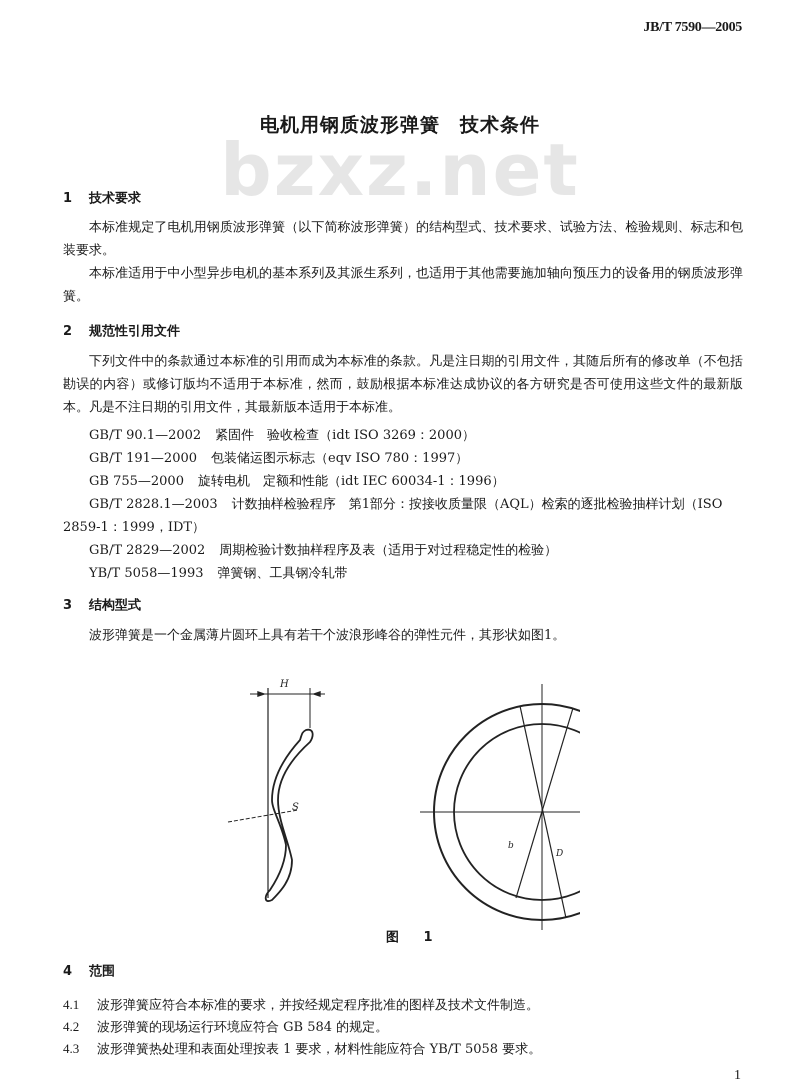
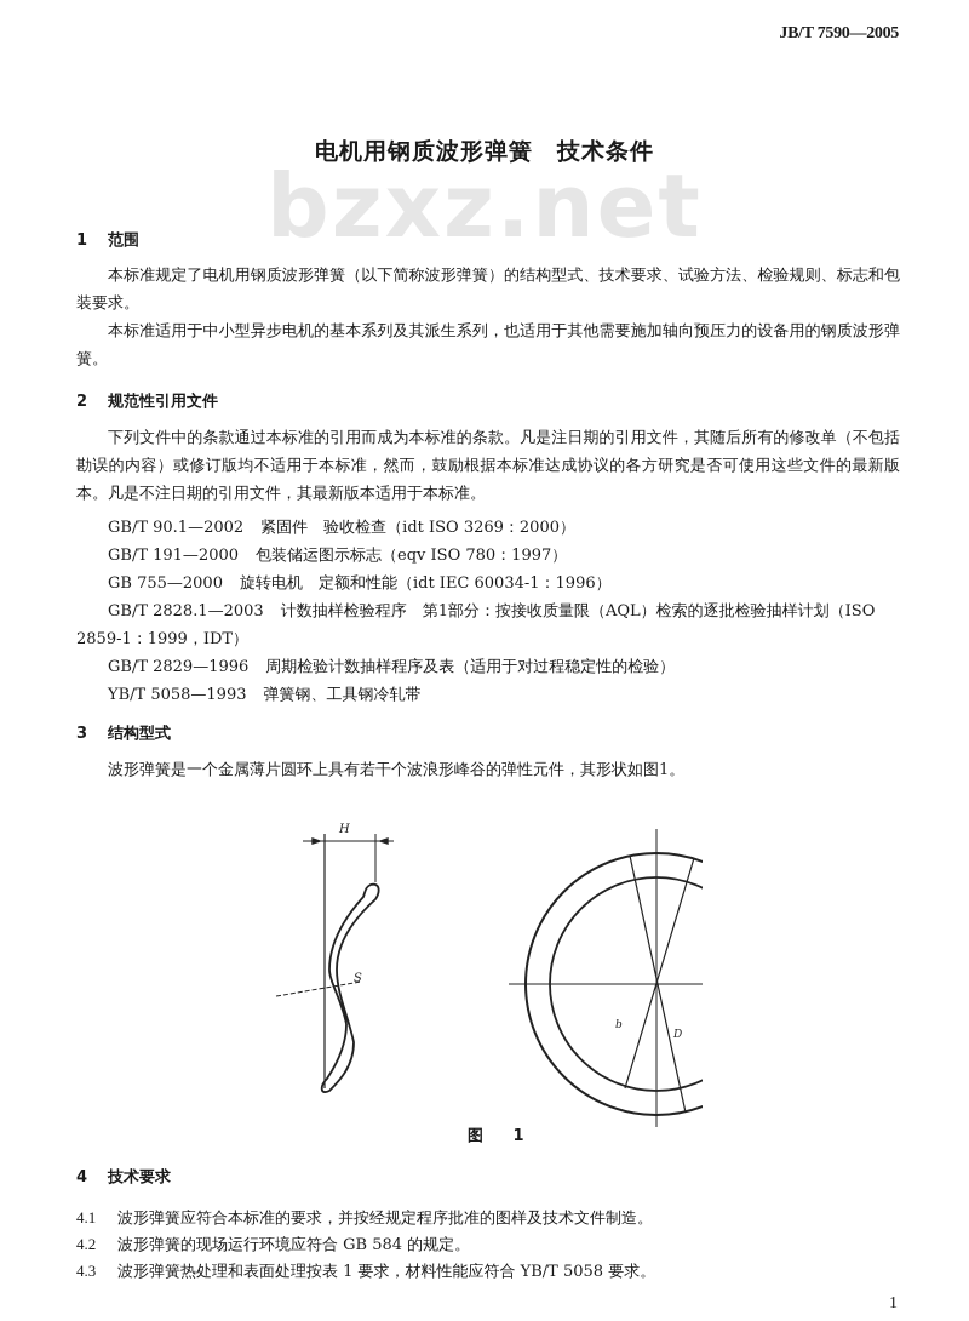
  JB/T 7590—2005
  bzxz.net
  电机用钢质波形弹簧 技术条件
- 1 技术要求
+ 1 范围
  本标准规定了电机用钢质波形弹簧（以下简称波形弹簧）的结构型式、技术要求、试验方法、检验规则、标志和包装要求。
  本标准适用于中小型异步电机的基本系列及其派生系列，也适用于其他需要施加轴向预压力的设备用的钢质波形弹簧。
  2 规范性引用文件
  下列文件中的条款通过本标准的引用而成为本标准的条款。凡是注日期的引用文件，其随后所有的修改单（不包括勘误的内容）或修订版均不适用于本标准，然而，鼓励根据本标准达成协议的各方研究是否可使用这些文件的最新版本。凡是不注日期的引用文件，其最新版本适用于本标准。
  GB/T 90.1—2002 紧固件 验收检查（idt ISO 3269：2000）
  GB/T 191—2000 包装储运图示标志（eqv ISO 780：1997）
  GB 755—2000 旋转电机 定额和性能（idt IEC 60034-1：1996）
  GB/T 2828.1—2003 计数抽样检验程序 第1部分：按接收质量限（AQL）检索的逐批检验抽样计划（ISO 2859-1：1999，IDT）
- GB/T 2829—2002 周期检验计数抽样程序及表（适用于对过程稳定性的检验）
+ GB/T 2829—1996 周期检验计数抽样程序及表（适用于对过程稳定性的检验）
  YB/T 5058—1993 弹簧钢、工具钢冷轧带
  3 结构型式
  波形弹簧是一个金属薄片圆环上具有若干个波浪形峰谷的弹性元件，其形状如图1。
  H
  S
  b
  D
  图 1
- 4 范围
+ 4 技术要求
  4.1 波形弹簧应符合本标准的要求，并按经规定程序批准的图样及技术文件制造。
  4.2 波形弹簧的现场运行环境应符合 GB 584 的规定。
  4.3 波形弹簧热处理和表面处理按表 1 要求，材料性能应符合 YB/T 5058 要求。
  1
